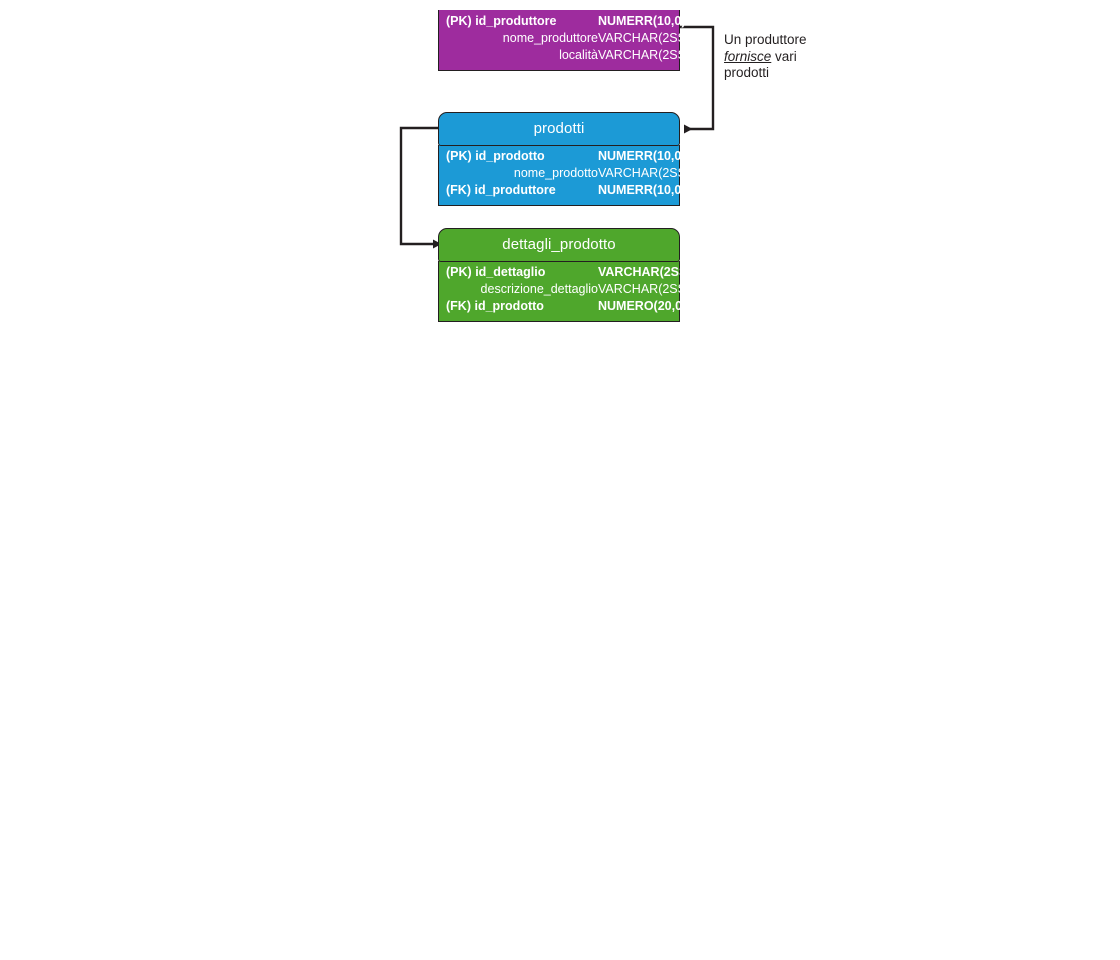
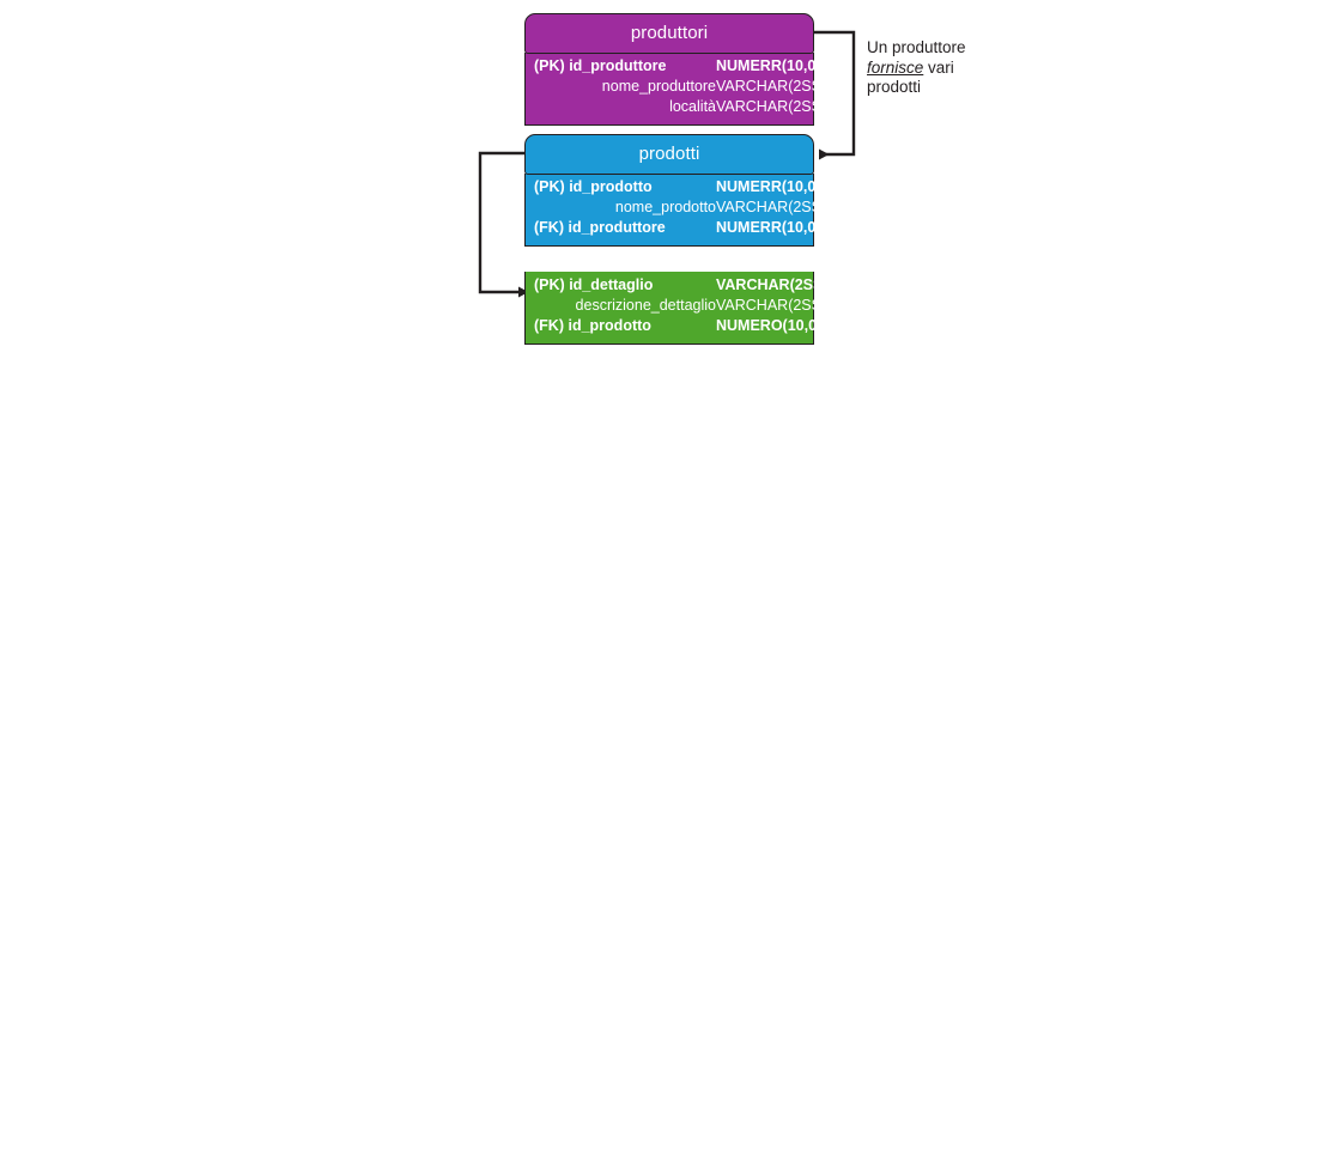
+ produttori
  (PK) id_produttore
  NUMERR(10,0)
  nome_produttore
  VARCHAR(2SS)
  località
  VARCHAR(2SS)
  prodotti
  (PK) id_prodotto
  NUMERR(10,0)
  nome_prodotto
  VARCHAR(2SS)
  (FK) id_produttore
  NUMERR(10,0)
- dettagli_prodotto
  (PK) id_dettaglio
  VARCHAR(2SS)
  descrizione_dettaglio
  VARCHAR(2SS)
  (FK) id_prodotto
- NUMERO(20,0)
+ NUMERO(10,0)
  Un produttore fornisce vari
  prodotti
